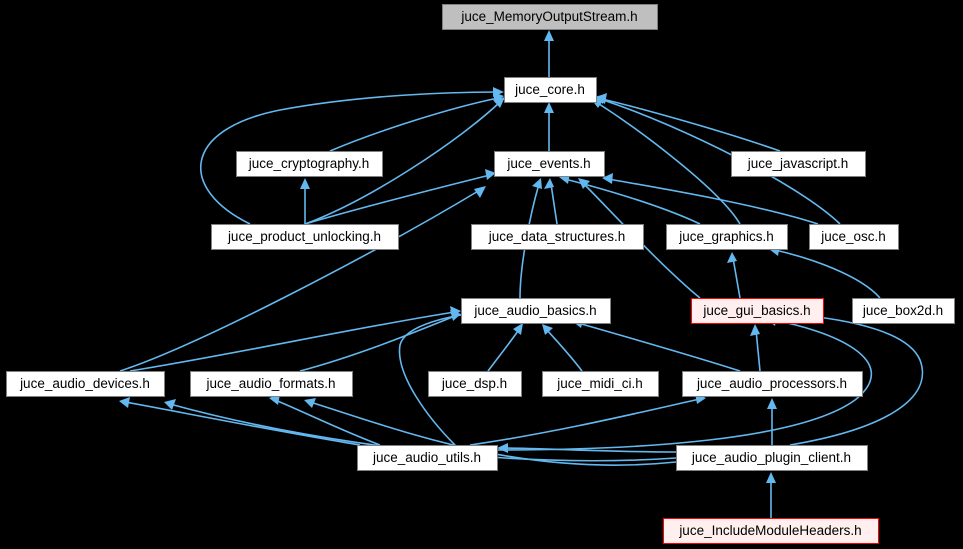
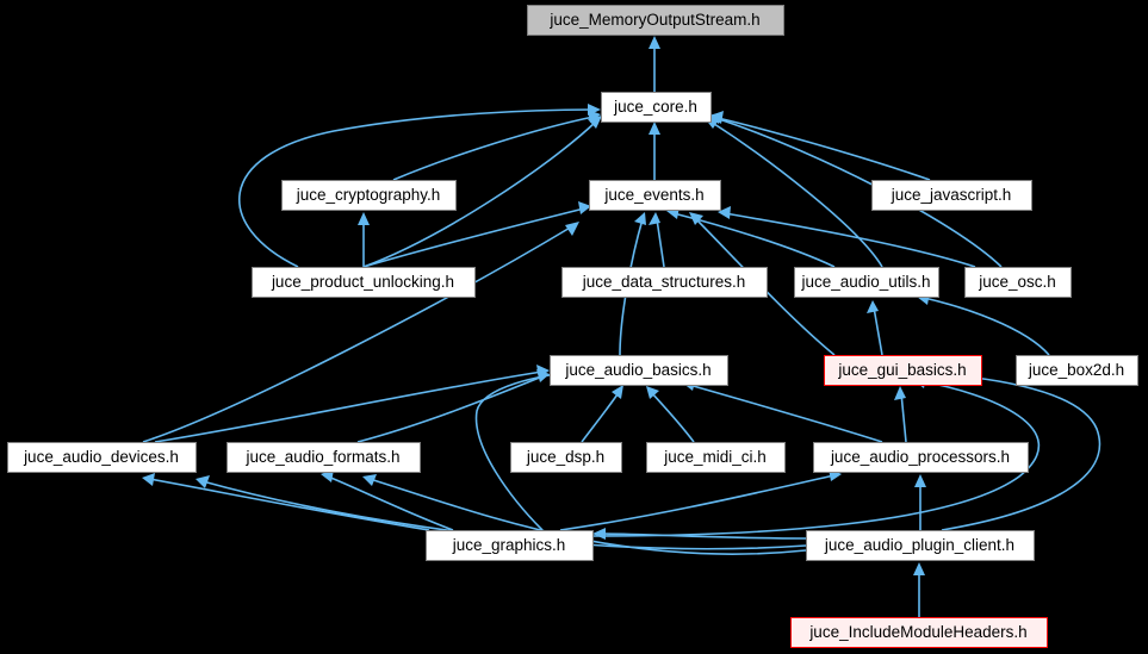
  juce_MemoryOutputStream.h
  juce_core.h
  juce_cryptography.h
  juce_events.h
  juce_javascript.h
  juce_product_unlocking.h
  juce_data_structures.h
- juce_graphics.h
+ juce_audio_utils.h
  juce_osc.h
  juce_audio_basics.h
  juce_gui_basics.h
  juce_box2d.h
  juce_audio_devices.h
  juce_audio_formats.h
  juce_dsp.h
  juce_midi_ci.h
  juce_audio_processors.h
- juce_audio_utils.h
+ juce_graphics.h
  juce_audio_plugin_client.h
  juce_IncludeModuleHeaders.h
